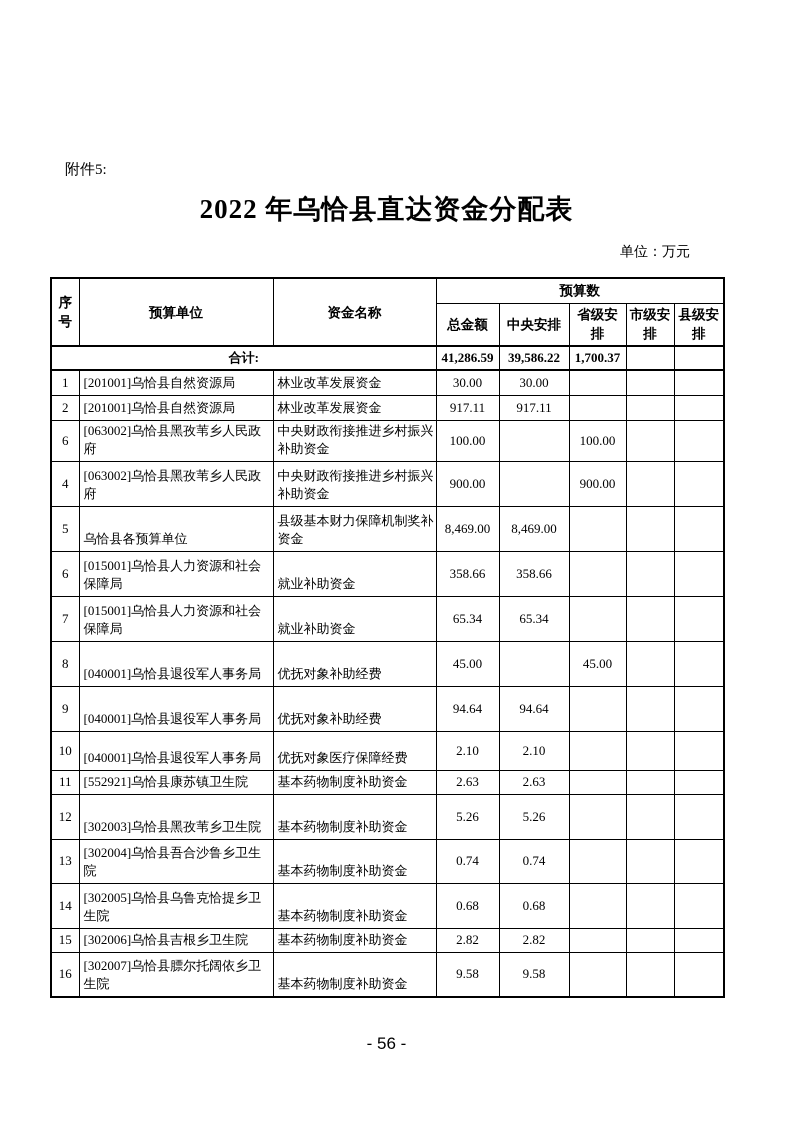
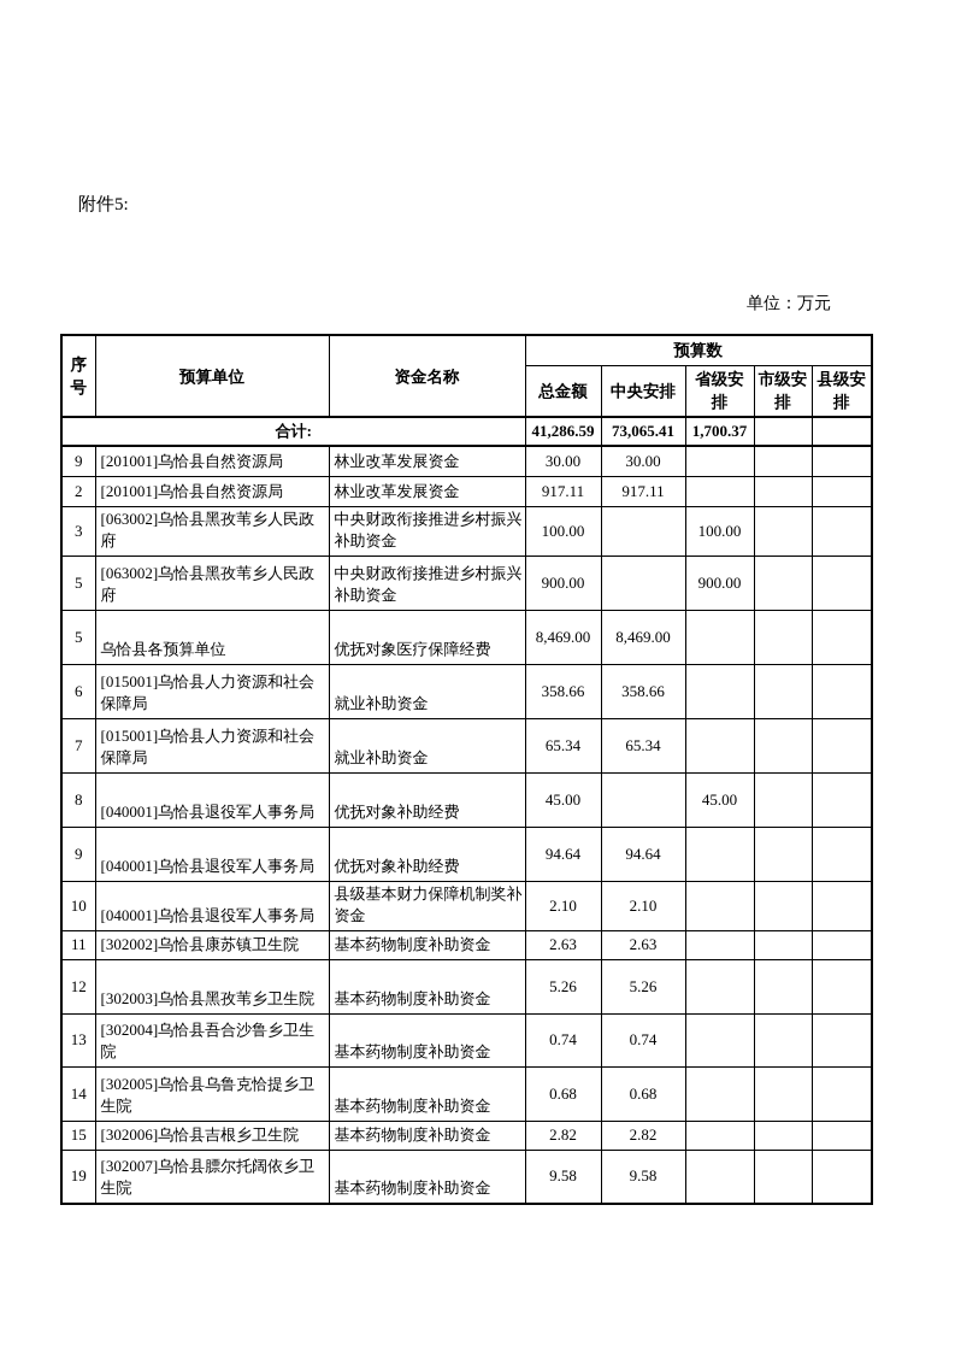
  附件5:
- 2022 年乌恰县直达资金分配表
  单位：万元
  序号	预算单位	资金名称	预算数
  总金额	中央安排	省级安排	市级安排	县级安排
- 合计:	41,286.59	39,586.22	1,700.37
+ 合计:	41,286.59	73,065.41	1,700.37
- 1	[201001]乌恰县自然资源局	林业改革发展资金	30.00	30.00
+ 9	[201001]乌恰县自然资源局	林业改革发展资金	30.00	30.00
  2	[201001]乌恰县自然资源局	林业改革发展资金	917.11	917.11
- 6	[063002]乌恰县黑孜苇乡人民政府	中央财政衔接推进乡村振兴补助资金	100.00		100.00
+ 3	[063002]乌恰县黑孜苇乡人民政府	中央财政衔接推进乡村振兴补助资金	100.00		100.00
- 4	[063002]乌恰县黑孜苇乡人民政府	中央财政衔接推进乡村振兴补助资金	900.00		900.00
+ 5	[063002]乌恰县黑孜苇乡人民政府	中央财政衔接推进乡村振兴补助资金	900.00		900.00
- 5	乌恰县各预算单位	县级基本财力保障机制奖补资金	8,469.00	8,469.00
+ 5	乌恰县各预算单位	优抚对象医疗保障经费	8,469.00	8,469.00
  6	[015001]乌恰县人力资源和社会保障局	就业补助资金	358.66	358.66
  7	[015001]乌恰县人力资源和社会保障局	就业补助资金	65.34	65.34
  8	[040001]乌恰县退役军人事务局	优抚对象补助经费	45.00		45.00
  9	[040001]乌恰县退役军人事务局	优抚对象补助经费	94.64	94.64
- 10	[040001]乌恰县退役军人事务局	优抚对象医疗保障经费	2.10	2.10
+ 10	[040001]乌恰县退役军人事务局	县级基本财力保障机制奖补资金	2.10	2.10
- 11	[552921]乌恰县康苏镇卫生院	基本药物制度补助资金	2.63	2.63
+ 11	[302002]乌恰县康苏镇卫生院	基本药物制度补助资金	2.63	2.63
  12	[302003]乌恰县黑孜苇乡卫生院	基本药物制度补助资金	5.26	5.26
  13	[302004]乌恰县吾合沙鲁乡卫生院	基本药物制度补助资金	0.74	0.74
  14	[302005]乌恰县乌鲁克恰提乡卫生院	基本药物制度补助资金	0.68	0.68
  15	[302006]乌恰县吉根乡卫生院	基本药物制度补助资金	2.82	2.82
- 16	[302007]乌恰县膘尔托阔依乡卫生院	基本药物制度补助资金	9.58	9.58
+ 19	[302007]乌恰县膘尔托阔依乡卫生院	基本药物制度补助资金	9.58	9.58
- - 56 -
